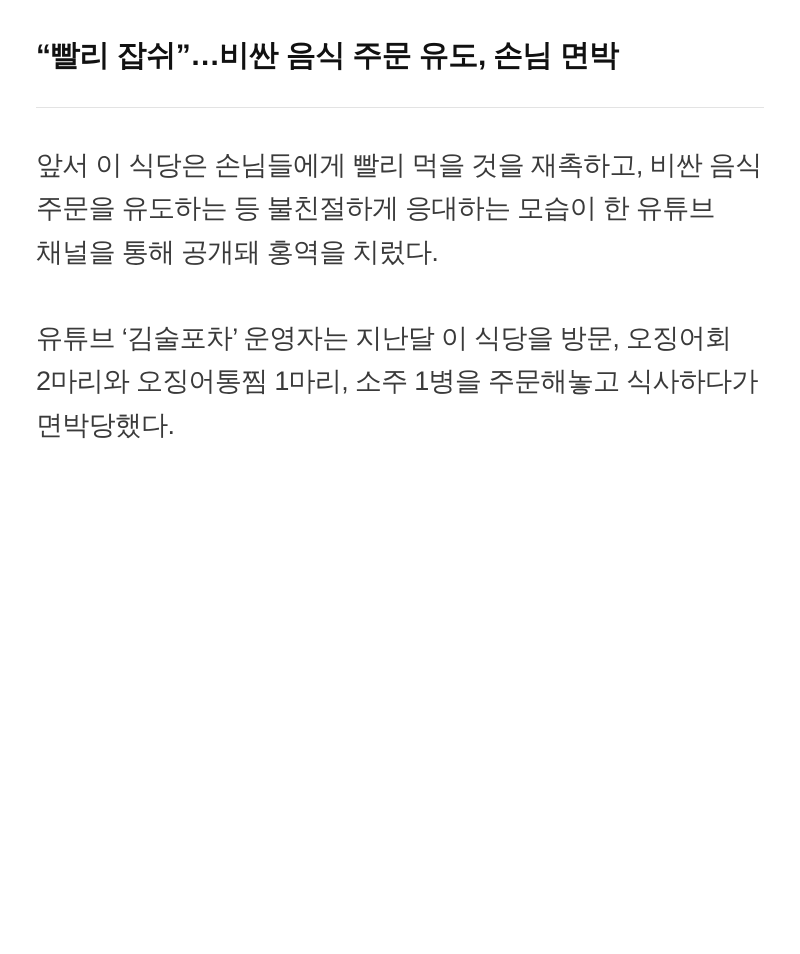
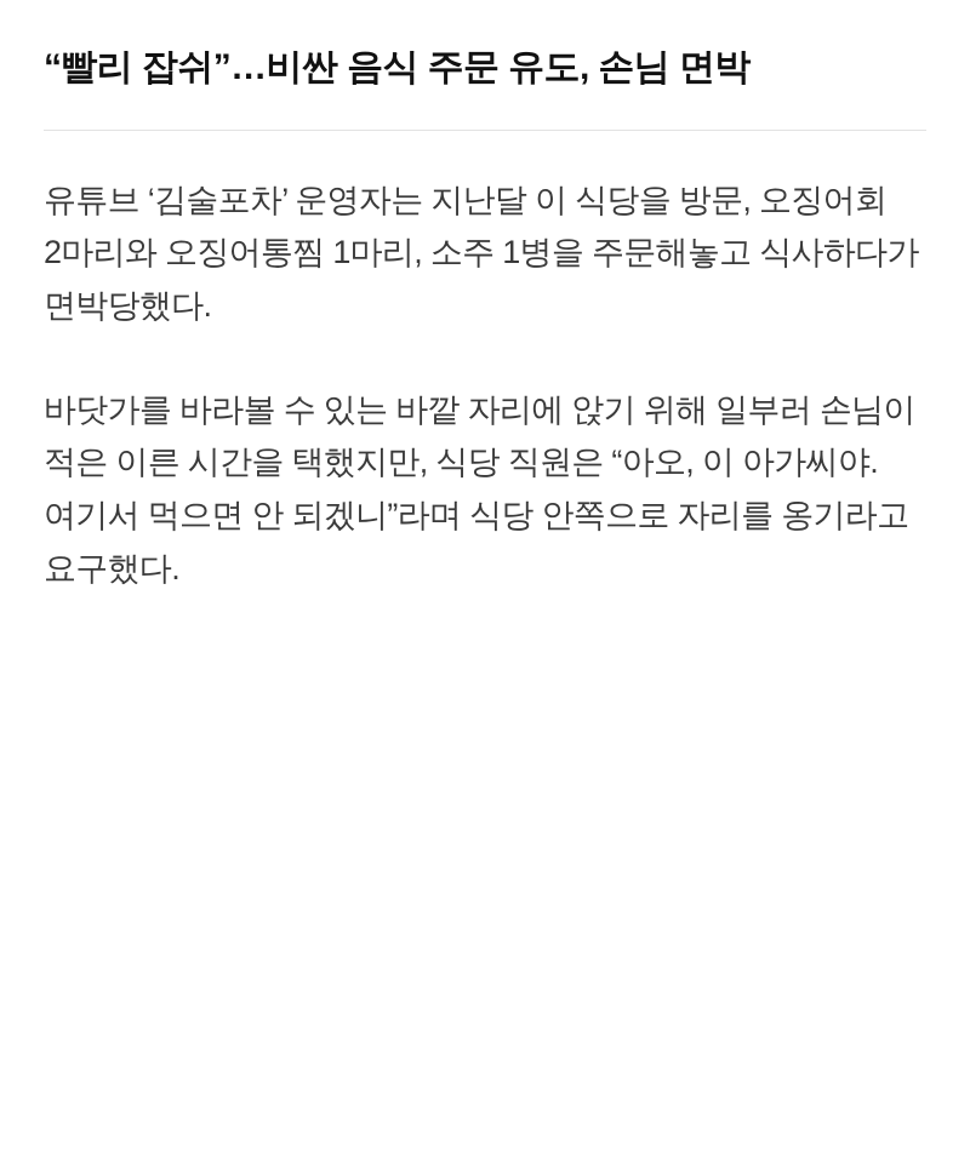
  “빨리 잡쉬”…비싼 음식 주문 유도, 손님 면박
- 앞서 이 식당은 손님들에게 빨리 먹을 것을 재촉하고, 비싼 음식 주문을 유도하는 등 불친절하게 응대하는 모습이 한 유튜브 채널을 통해 공개돼 홍역을 치렀다.
  유튜브 ‘김술포차’ 운영자는 지난달 이 식당을 방문, 오징어회 2마리와 오징어통찜 1마리, 소주 1병을 주문해놓고 식사하다가 면박당했다.
+ 바닷가를 바라볼 수 있는 바깥 자리에 앉기 위해 일부러 손님이 적은 이른 시간을 택했지만, 식당 직원은 “아오, 이 아가씨야. 여기서 먹으면 안 되겠니”라며 식당 안쪽으로 자리를 옹기라고 요구했다.
